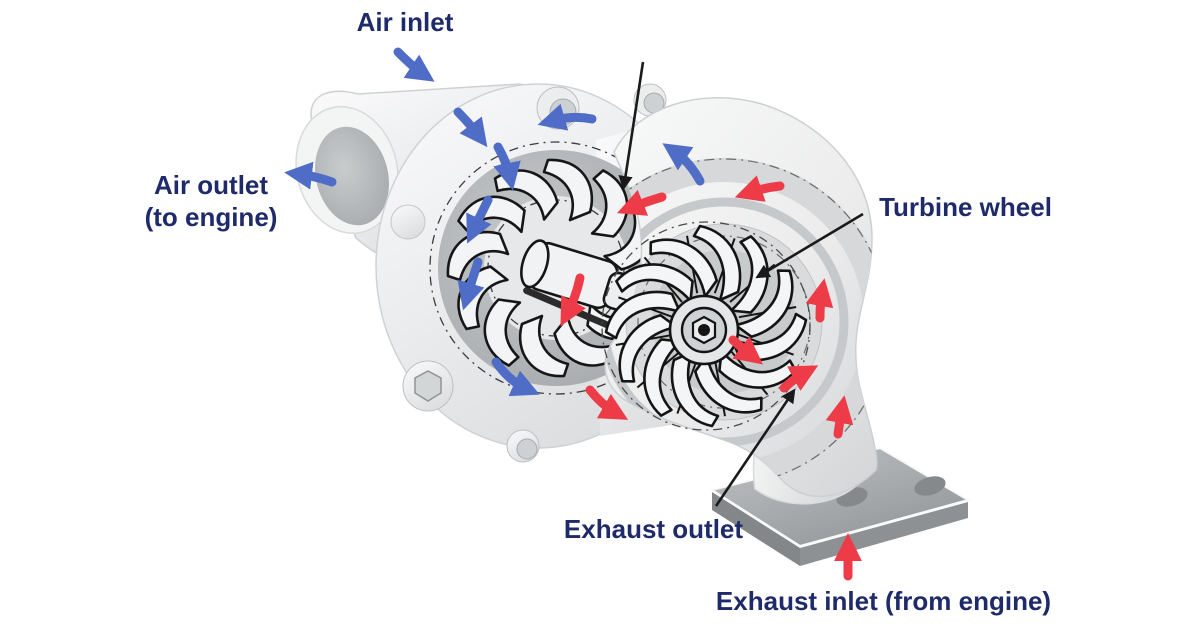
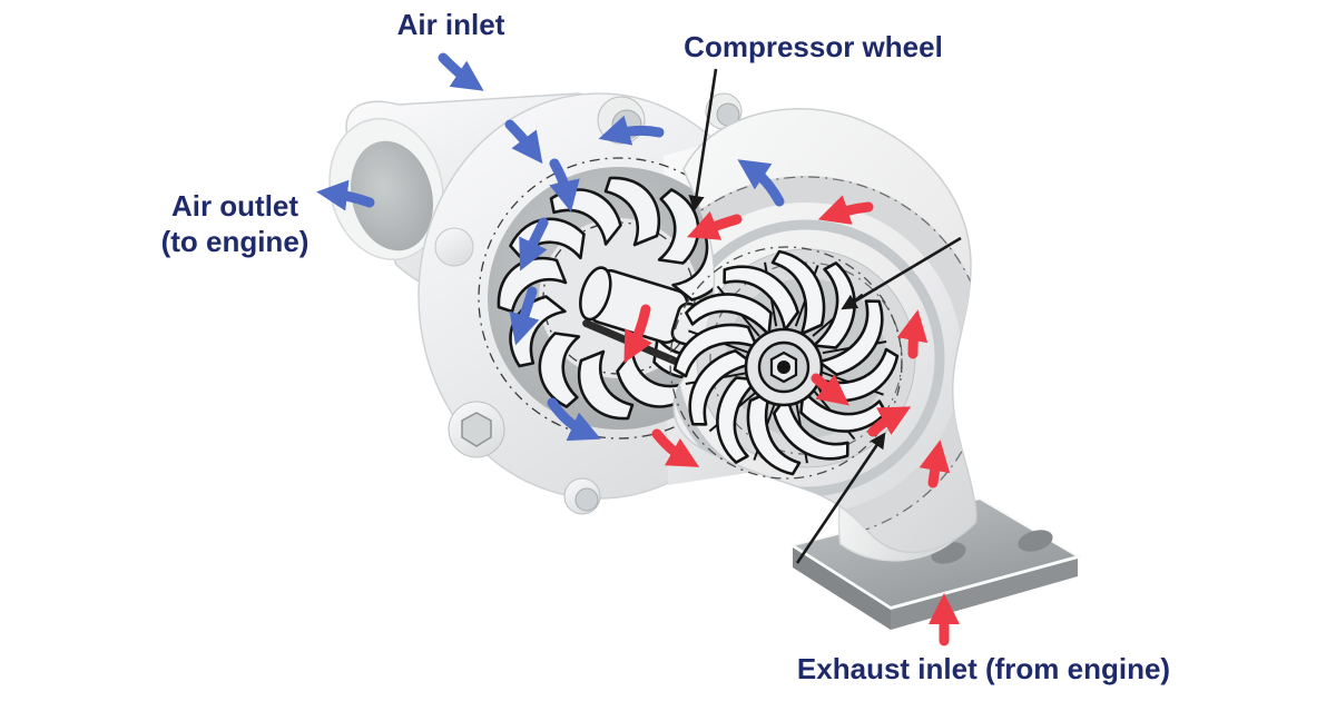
  Air inlet
+ Compressor wheel
  Air outlet
  (to engine)
- Turbine wheel
- Exhaust outlet
  Exhaust inlet (from engine)
